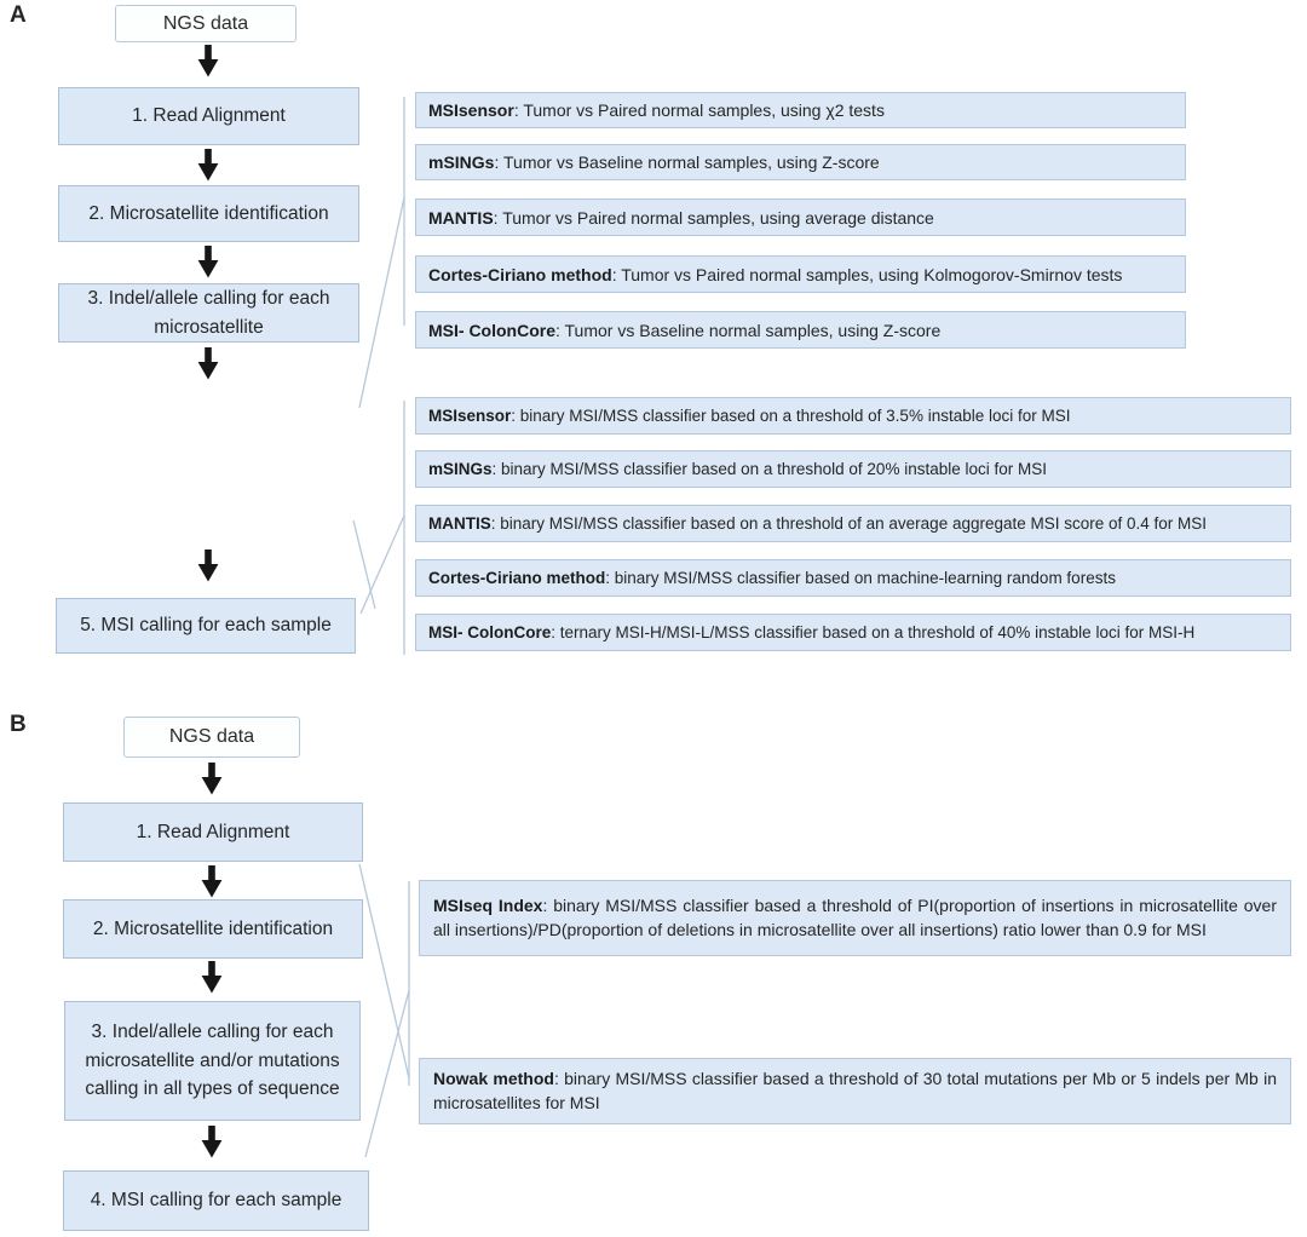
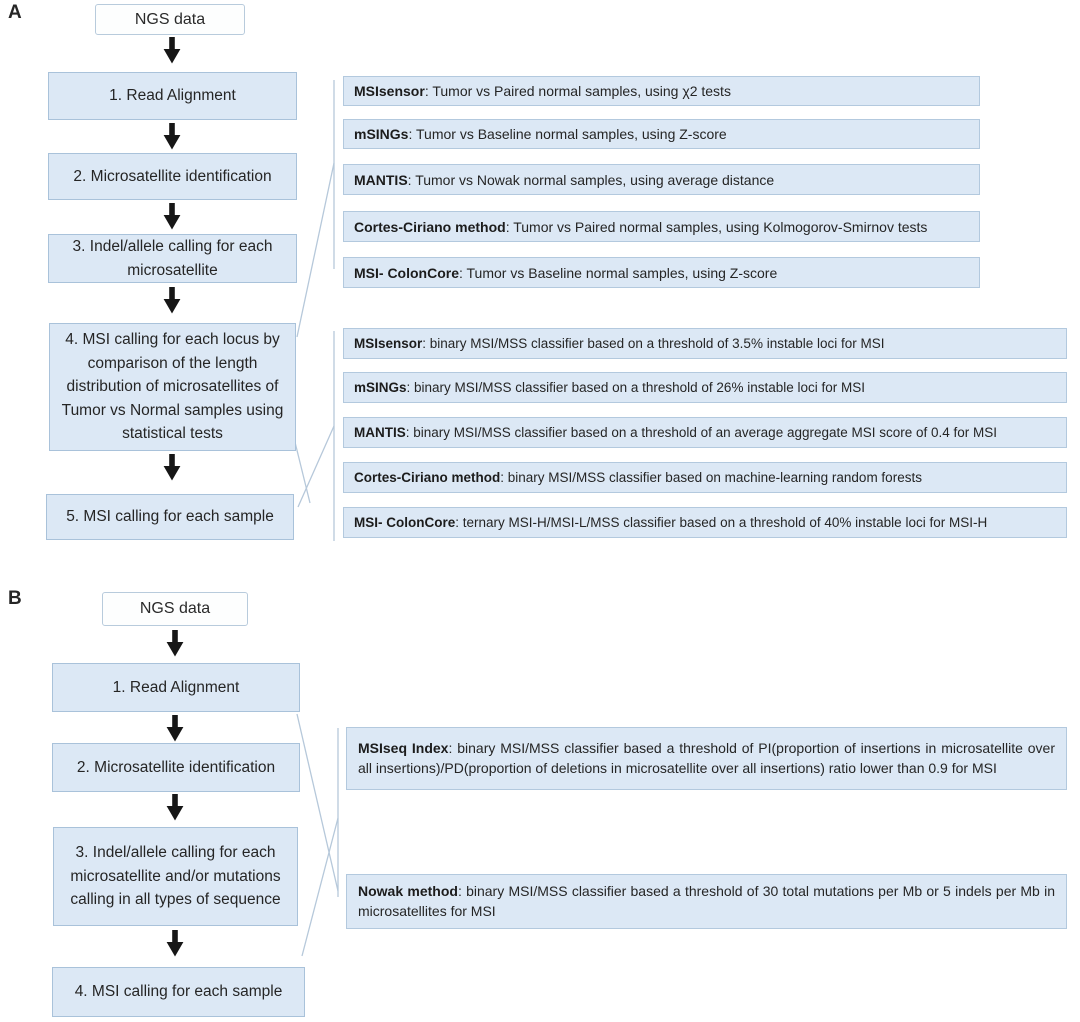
  A
  NGS data
  1. Read Alignment
  2. Microsatellite identification
  3. Indel/allele calling for each microsatellite
+ 4. MSI calling for each locus by comparison of the length distribution of microsatellites of Tumor vs Normal samples using statistical tests
  5. MSI calling for each sample
  MSIsensor: Tumor vs Paired normal samples, using χ2 tests
  mSINGs: Tumor vs Baseline normal samples, using Z-score
- MANTIS: Tumor vs Paired normal samples, using average distance
+ MANTIS: Tumor vs Nowak normal samples, using average distance
  Cortes-Ciriano method: Tumor vs Paired normal samples, using Kolmogorov-Smirnov tests
  MSI- ColonCore: Tumor vs Baseline normal samples, using Z-score
  MSIsensor: binary MSI/MSS classifier based on a threshold of 3.5% instable loci for MSI
- mSINGs: binary MSI/MSS classifier based on a threshold of 20% instable loci for MSI
+ mSINGs: binary MSI/MSS classifier based on a threshold of 26% instable loci for MSI
  MANTIS: binary MSI/MSS classifier based on a threshold of an average aggregate MSI score of 0.4 for MSI
  Cortes-Ciriano method: binary MSI/MSS classifier based on machine-learning random forests
  MSI- ColonCore: ternary MSI-H/MSI-L/MSS classifier based on a threshold of 40% instable loci for MSI-H
  B
  NGS data
  1. Read Alignment
  2. Microsatellite identification
  3. Indel/allele calling for each microsatellite and/or mutations calling in all types of sequence
  4. MSI calling for each sample
  MSIseq Index: binary MSI/MSS classifier based a threshold of PI(proportion of insertions in microsatellite over all insertions)/PD(proportion of deletions in microsatellite over all insertions) ratio lower than 0.9 for MSI
  Nowak method: binary MSI/MSS classifier based a threshold of 30 total mutations per Mb or 5 indels per Mb in microsatellites for MSI
